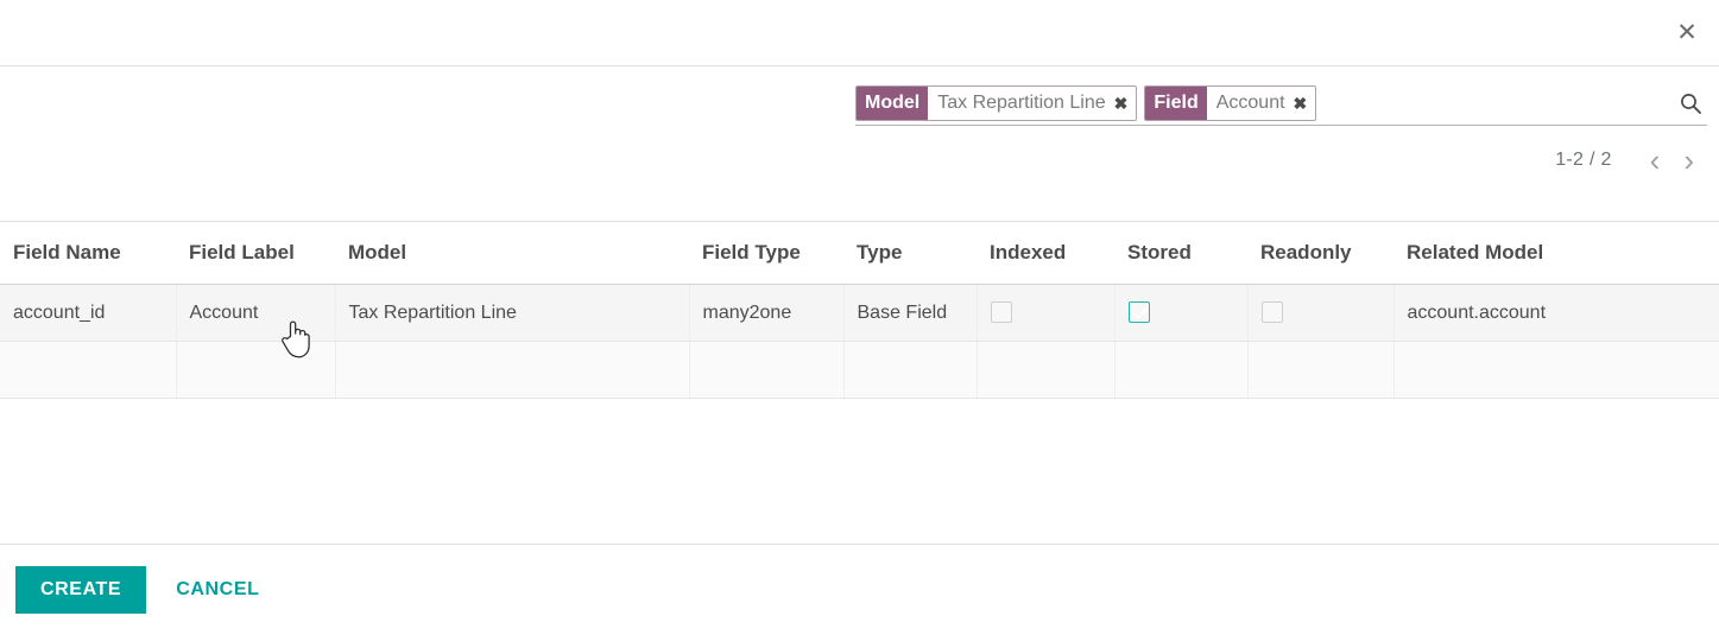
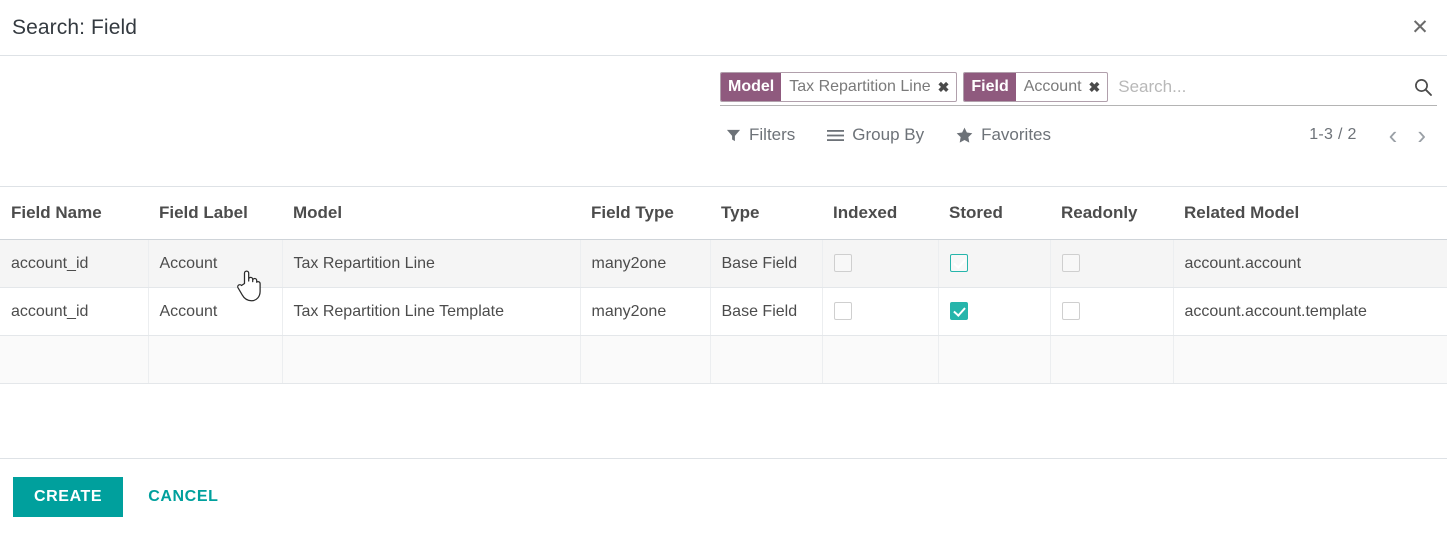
+ Search: Field
  ✕
  Model
  Tax Repartition Line
  ✖
  Field
  Account
  ✖
+ Search...
+ Filters
+ Group By
+ Favorites
- 1-2 / 2
+ 1-3 / 2
  ‹
  ›
  Field Name	Field Label	Model	Field Type	Type	Indexed	Stored	Readonly	Related Model
  account_id	Account	Tax Repartition Line	many2one	Base Field				account.account
+ account_id	Account	Tax Repartition Line Template	many2one	Base Field				account.account.template
  CREATE
  CANCEL
